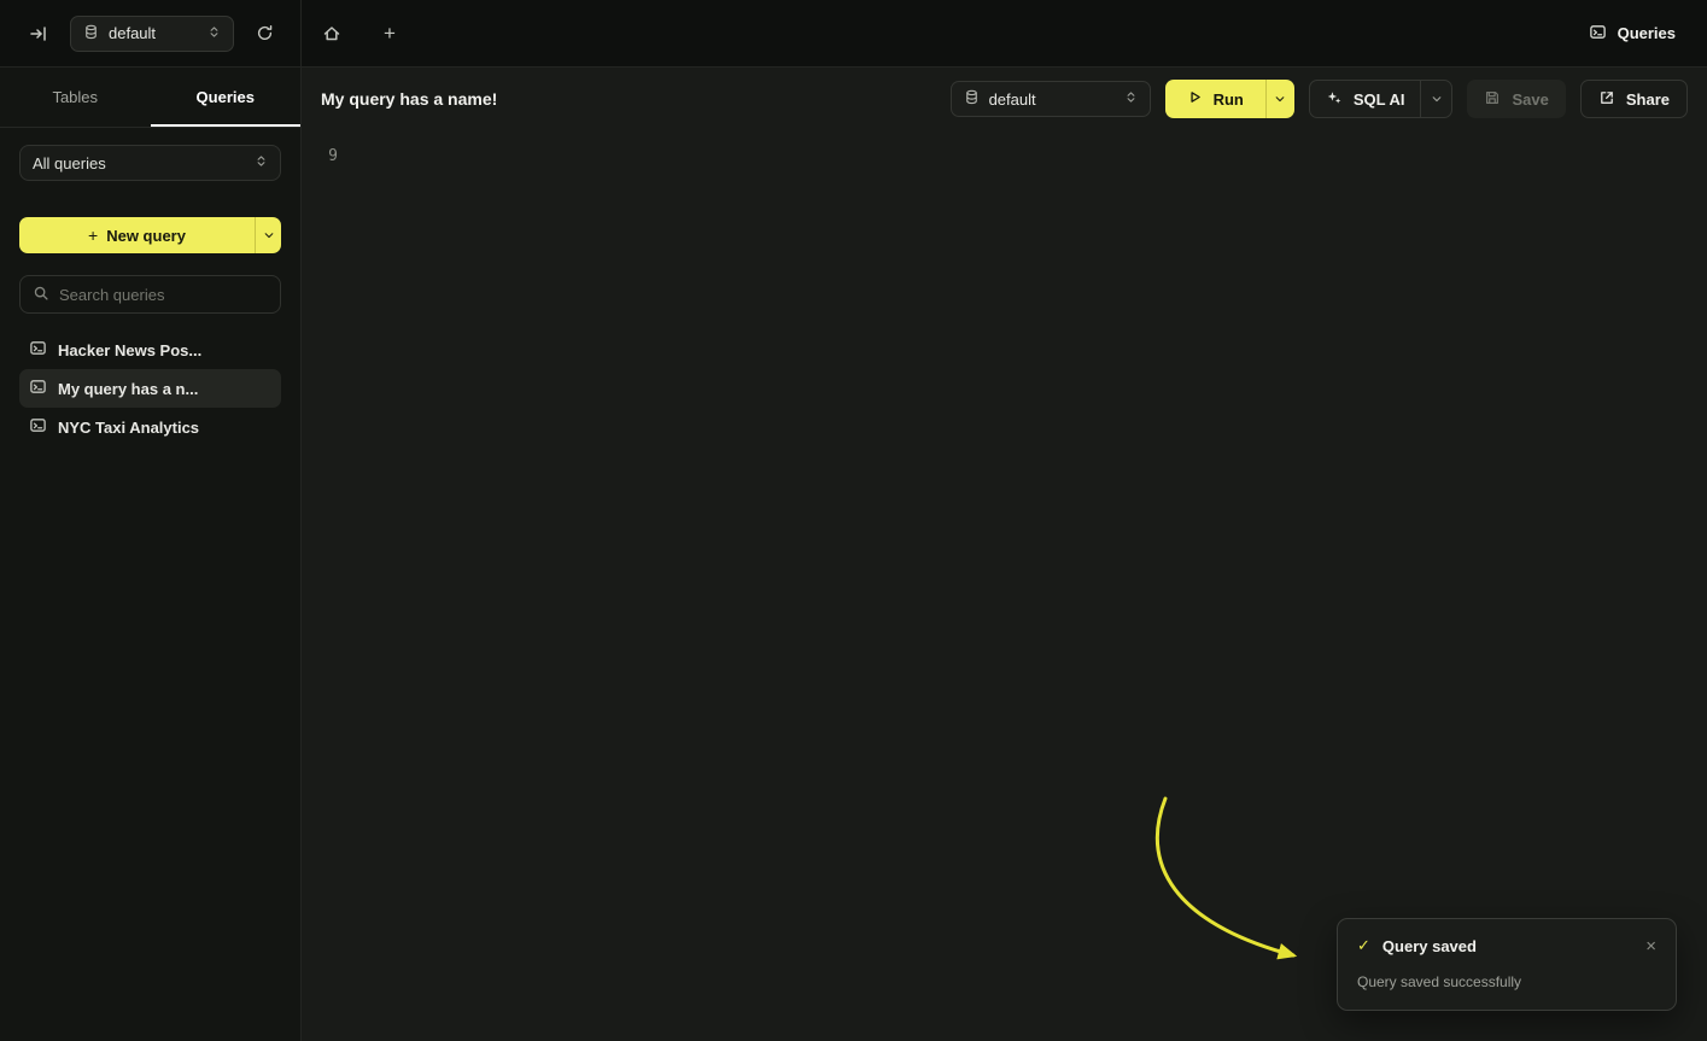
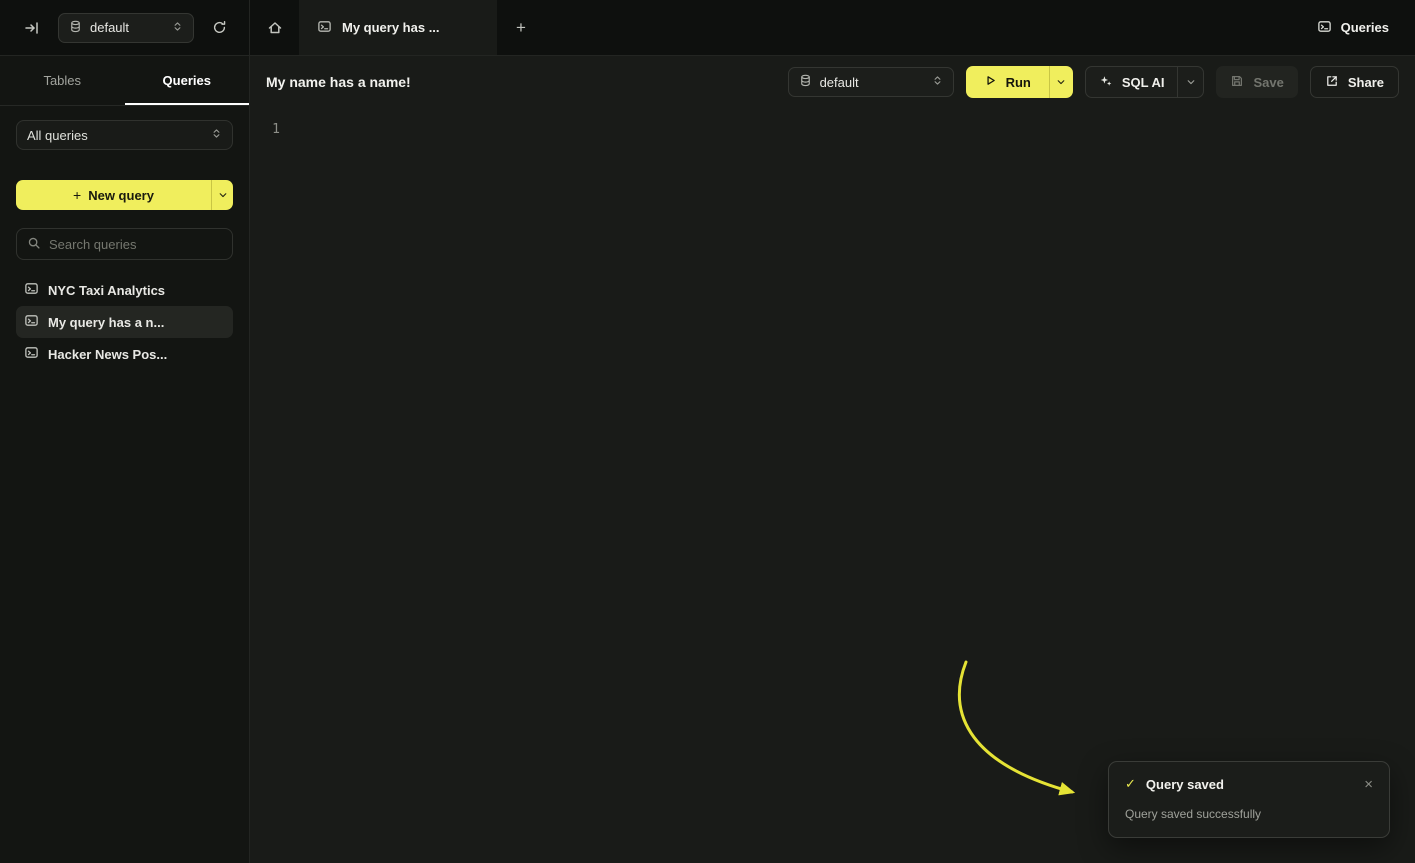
  default
+ My query has ...
  +
  Queries
  Tables
  Queries
  All queries
  +
  New query
  Search queries
- Hacker News Pos...
+ NYC Taxi Analytics
  My query has a n...
- NYC Taxi Analytics
+ Hacker News Pos...
- My query has a name!
+ My name has a name!
  default
  Run
  SQL AI
  Save
  Share
- 9
+ 1
  ✓
  Query saved
  ×
  Query saved successfully
